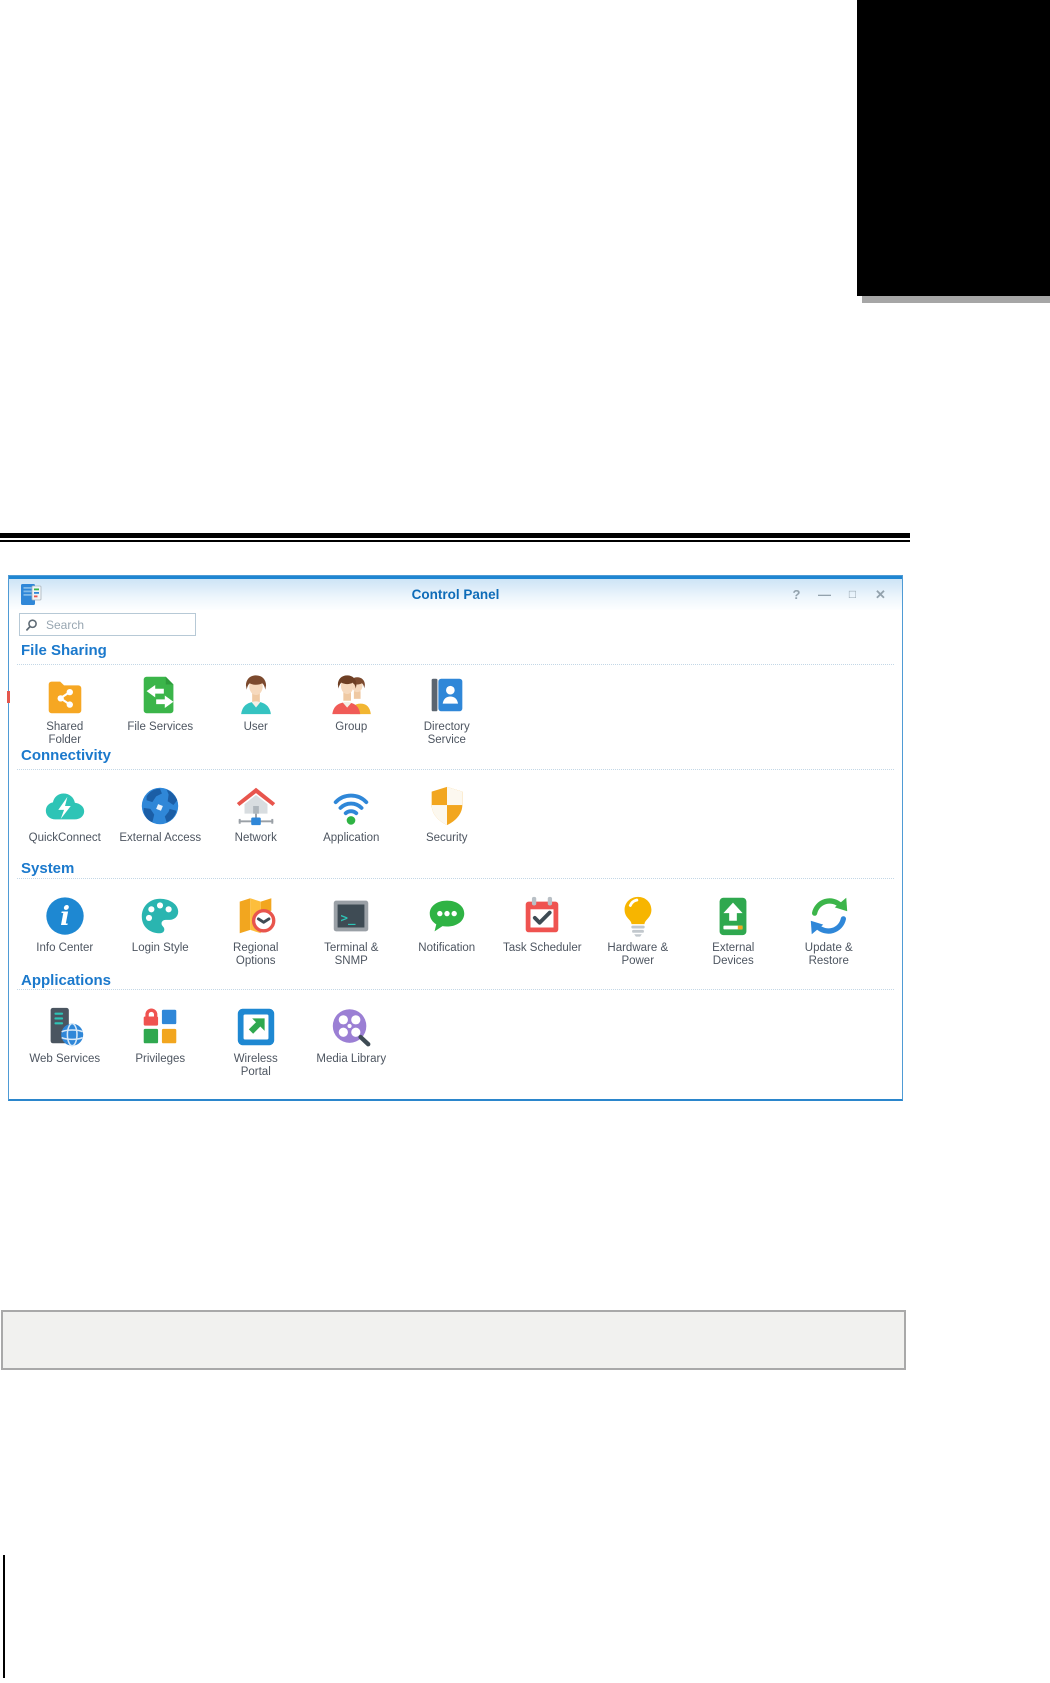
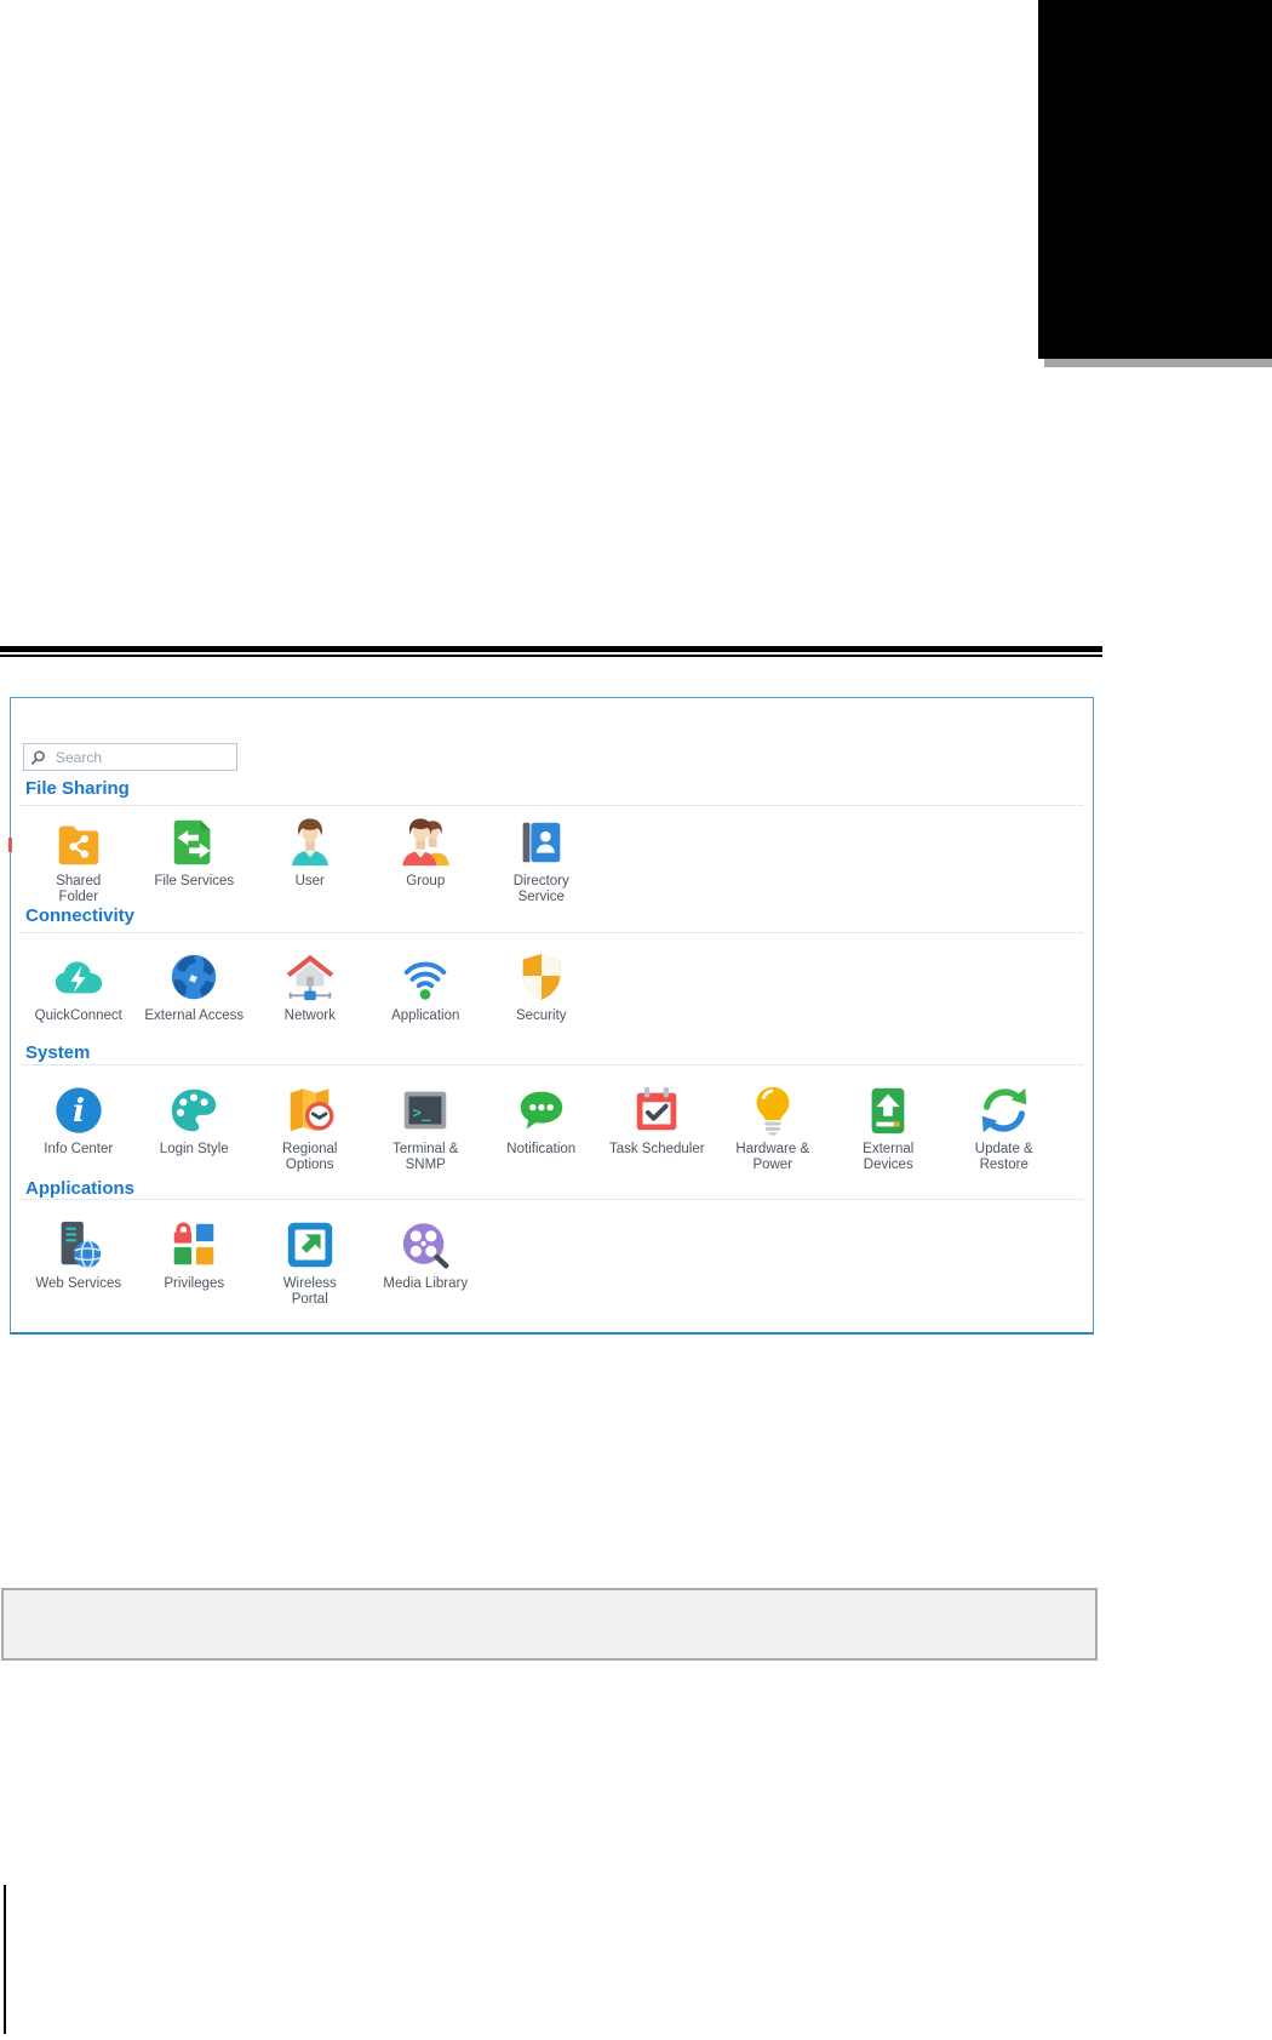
- Control Panel
- ?
- —
- □
- ✕
  Search
  File Sharing
  Shared
  Folder
  File Services
  User
  Group
  Directory
  Service
  Connectivity
  QuickConnect
  External Access
  Network
  Application
  Security
  System
  i
  Info Center
  Login Style
  Regional
  Options
  >_
  Terminal &
  SNMP
  Notification
  Task Scheduler
  Hardware &
  Power
  External
  Devices
  Update &
  Restore
  Applications
  Web Services
  Privileges
  Wireless
  Portal
  Media Library
